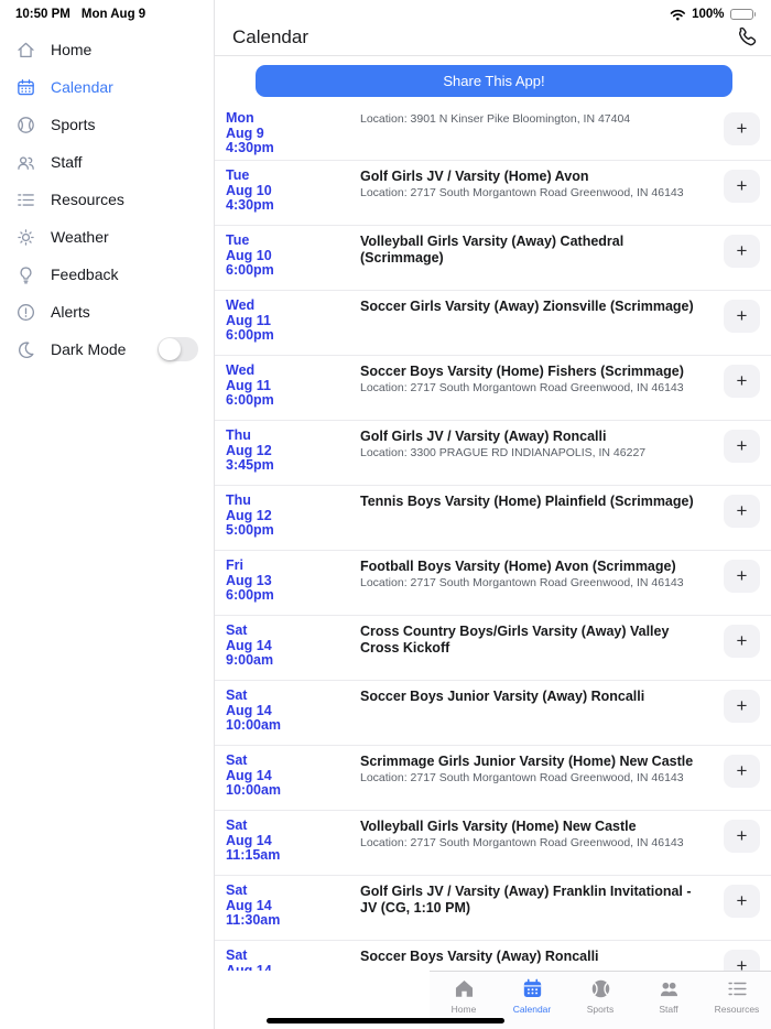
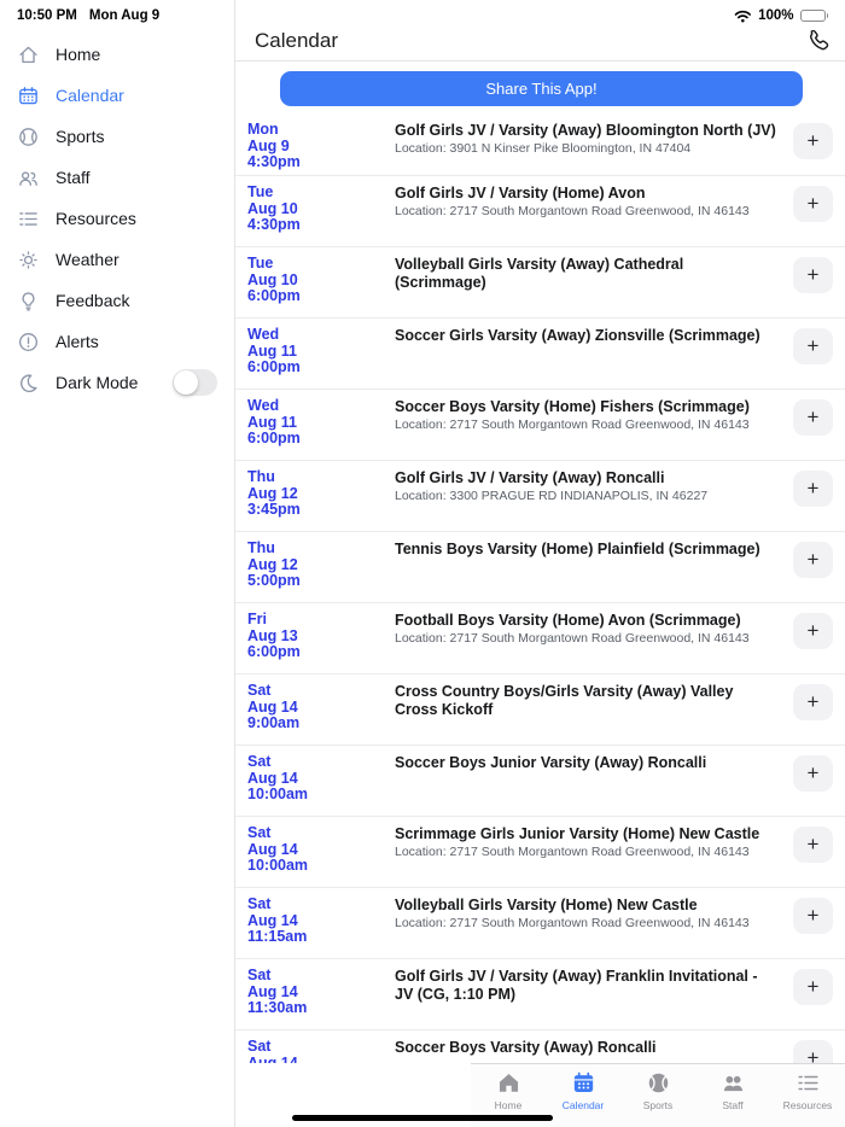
  10:50 PM
  Mon Aug 9
  100%
  Home
  Calendar
  Sports
  Staff
  Resources
  Weather
  Feedback
  Alerts
  Dark Mode
  Calendar
  Share This App!
  Mon
  Aug 9
  4:30pm
+ Golf Girls JV / Varsity (Away) Bloomington North (JV)
  Location: 3901 N Kinser Pike Bloomington, IN 47404
  +
  Tue
  Aug 10
  4:30pm
  Golf Girls JV / Varsity (Home) Avon
  Location: 2717 South Morgantown Road Greenwood, IN 46143
  +
  Tue
  Aug 10
  6:00pm
  Volleyball Girls Varsity (Away) Cathedral (Scrimmage)
  +
  Wed
  Aug 11
  6:00pm
  Soccer Girls Varsity (Away) Zionsville (Scrimmage)
  +
  Wed
  Aug 11
  6:00pm
  Soccer Boys Varsity (Home) Fishers (Scrimmage)
  Location: 2717 South Morgantown Road Greenwood, IN 46143
  +
  Thu
  Aug 12
  3:45pm
  Golf Girls JV / Varsity (Away) Roncalli
  Location: 3300 PRAGUE RD INDIANAPOLIS, IN 46227
  +
  Thu
  Aug 12
  5:00pm
  Tennis Boys Varsity (Home) Plainfield (Scrimmage)
  +
  Fri
  Aug 13
  6:00pm
  Football Boys Varsity (Home) Avon (Scrimmage)
  Location: 2717 South Morgantown Road Greenwood, IN 46143
  +
  Sat
  Aug 14
  9:00am
  Cross Country Boys/Girls Varsity (Away) Valley Cross Kickoff
  +
  Sat
  Aug 14
  10:00am
  Soccer Boys Junior Varsity (Away) Roncalli
  +
  Sat
  Aug 14
  10:00am
  Scrimmage Girls Junior Varsity (Home) New Castle
  Location: 2717 South Morgantown Road Greenwood, IN 46143
  +
  Sat
  Aug 14
  11:15am
  Volleyball Girls Varsity (Home) New Castle
  Location: 2717 South Morgantown Road Greenwood, IN 46143
  +
  Sat
  Aug 14
  11:30am
  Golf Girls JV / Varsity (Away) Franklin Invitational - JV (CG, 1:10 PM)
  +
  Sat
  Aug 14
  Soccer Boys Varsity (Away) Roncalli
  +
  Home
  Calendar
  Sports
  Staff
  Resources
